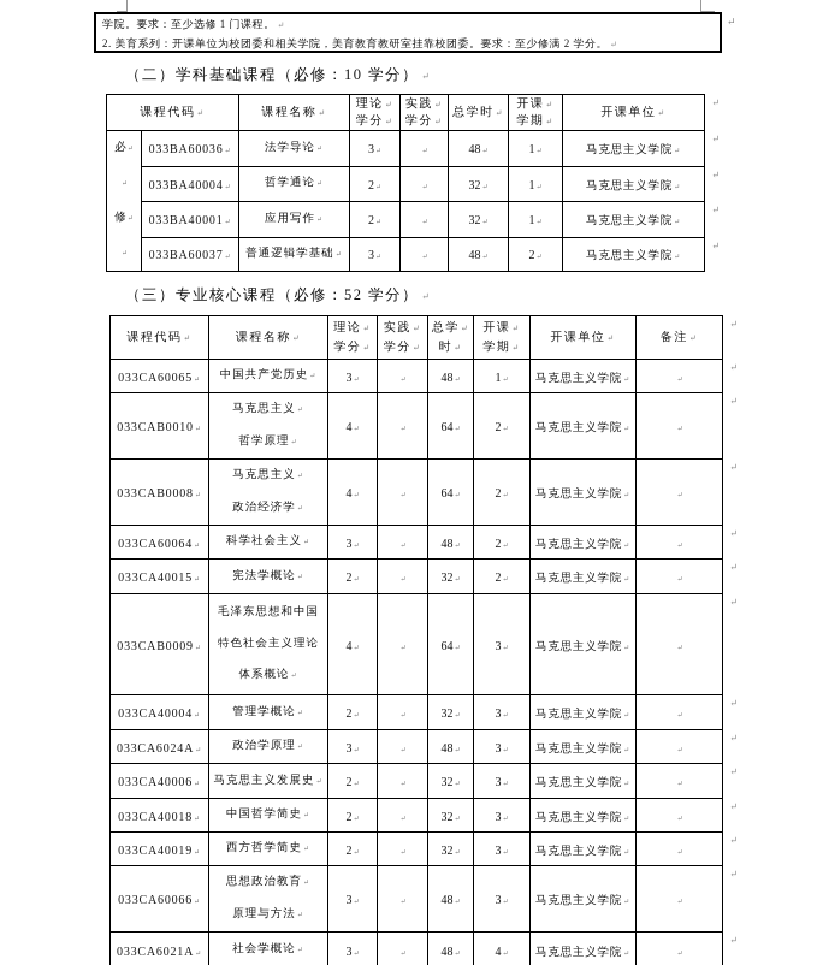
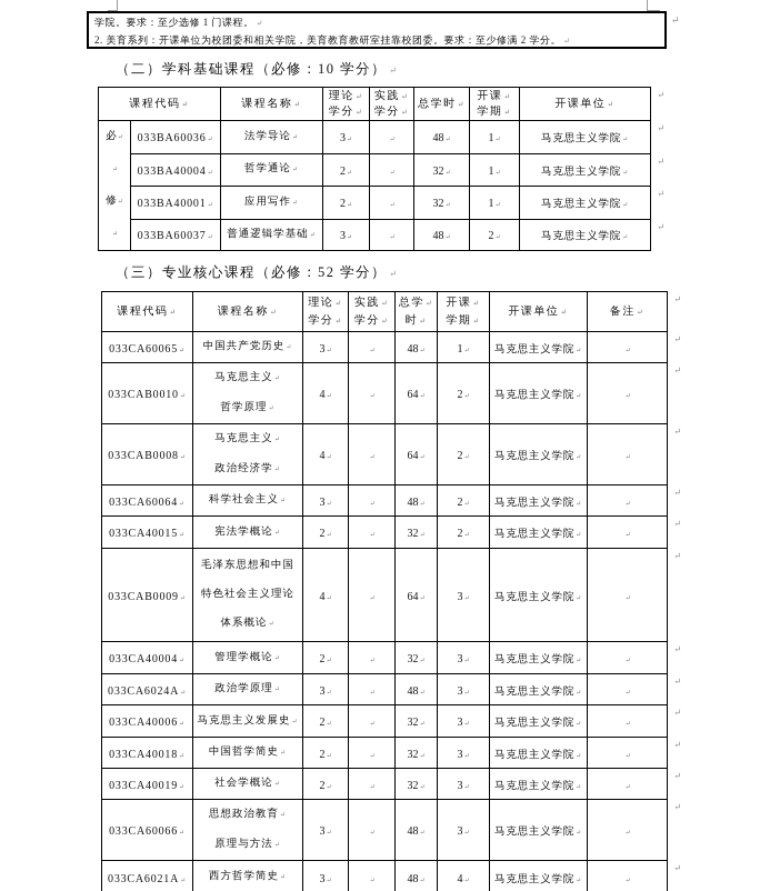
  学院。要求：至少选修 1 门课程。
  2. 美育系列：开课单位为校团委和相关学院，美育教育教研室挂靠校团委。要求：至少修满 2 学分。
  ↵
  （二）学科基础课程（必修：10 学分）
  课程代码	课程名称	理论学分	实践学分	总学时	开课学期	开课单位
  必修	033BA60036	法学导论	3		48	1	马克思主义学院
  033BA40004	哲学通论	2		32	1	马克思主义学院
  033BA40001	应用写作	2		32	1	马克思主义学院
  033BA60037	普通逻辑学基础	3		48	2	马克思主义学院
  （三）专业核心课程（必修：52 学分）
  课程代码	课程名称	理论学分	实践学分	总学时	开课学期	开课单位	备注
  033CA60065	中国共产党历史	3		48	1	马克思主义学院
  033CAB0010	马克思主义哲学原理	4		64	2	马克思主义学院
  033CAB0008	马克思主义政治经济学	4		64	2	马克思主义学院
  033CA60064	科学社会主义	3		48	2	马克思主义学院
  033CA40015	宪法学概论	2		32	2	马克思主义学院
  033CAB0009	毛泽东思想和中国特色社会主义理论体系概论	4		64	3	马克思主义学院
  033CA40004	管理学概论	2		32	3	马克思主义学院
  033CA6024A	政治学原理	3		48	3	马克思主义学院
  033CA40006	马克思主义发展史	2		32	3	马克思主义学院
  033CA40018	中国哲学简史	2		32	3	马克思主义学院
- 033CA40019	西方哲学简史	2		32	3	马克思主义学院
+ 033CA40019	社会学概论	2		32	3	马克思主义学院
  033CA60066	思想政治教育原理与方法	3		48	3	马克思主义学院
- 033CA6021A	社会学概论	3		48	4	马克思主义学院
+ 033CA6021A	西方哲学简史	3		48	4	马克思主义学院
